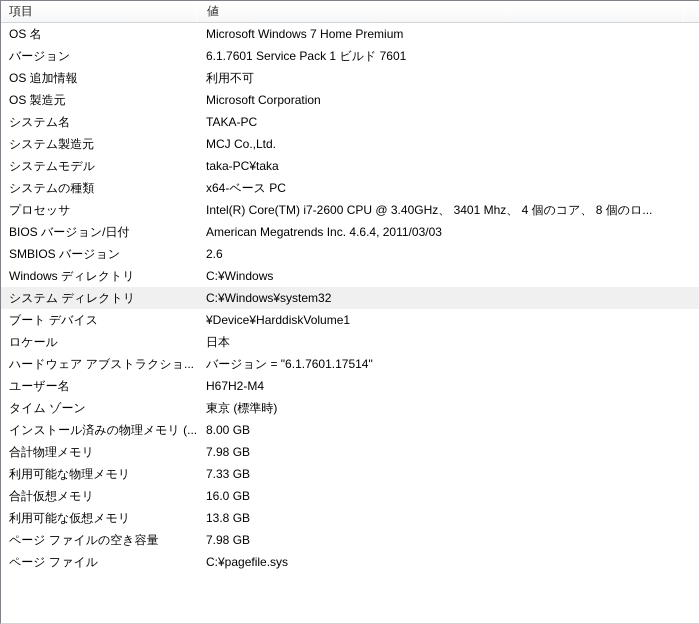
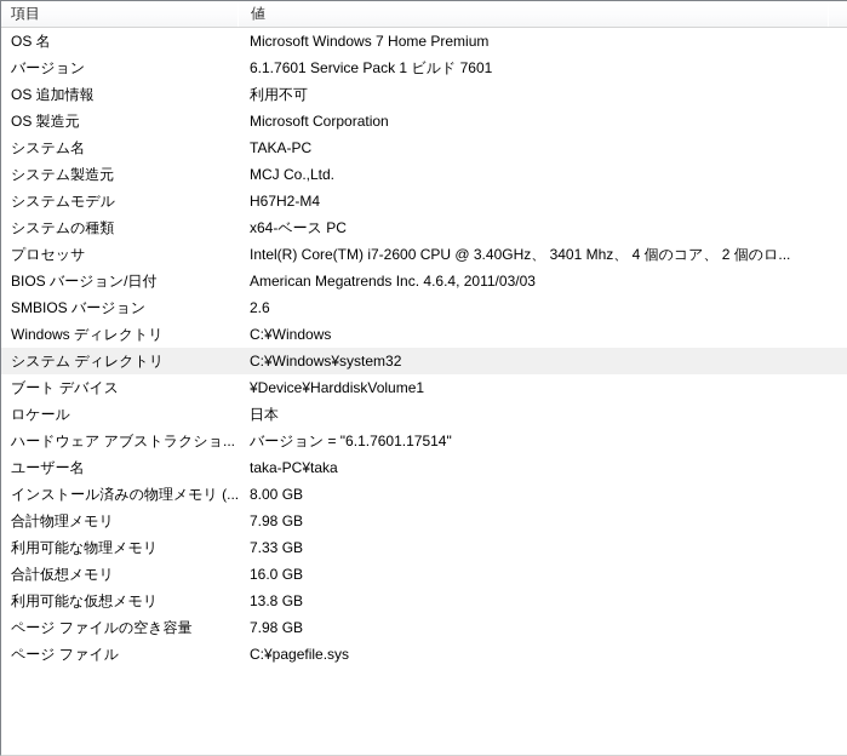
  項目
  値
  OS 名
  Microsoft Windows 7 Home Premium
  バージョン
  6.1.7601 Service Pack 1 ビルド 7601
  OS 追加情報
  利用不可
  OS 製造元
  Microsoft Corporation
  システム名
  TAKA-PC
  システム製造元
  MCJ Co.,Ltd.
  システムモデル
- taka-PC¥taka
+ H67H2-M4
  システムの種類
  x64-ベース PC
  プロセッサ
- Intel(R) Core(TM) i7-2600 CPU @ 3.40GHz、 3401 Mhz、 4 個のコア、 8 個のロ...
+ Intel(R) Core(TM) i7-2600 CPU @ 3.40GHz、 3401 Mhz、 4 個のコア、 2 個のロ...
  BIOS バージョン/日付
  American Megatrends Inc. 4.6.4, 2011/03/03
  SMBIOS バージョン
  2.6
  Windows ディレクトリ
  C:¥Windows
  システム ディレクトリ
  C:¥Windows¥system32
  ブート デバイス
  ¥Device¥HarddiskVolume1
  ロケール
  日本
  ハードウェア アブストラクショ...
  バージョン = "6.1.7601.17514"
  ユーザー名
- H67H2-M4
+ taka-PC¥taka
- タイム ゾーン
- 東京 (標準時)
  インストール済みの物理メモリ (...
  8.00 GB
  合計物理メモリ
  7.98 GB
  利用可能な物理メモリ
  7.33 GB
  合計仮想メモリ
  16.0 GB
  利用可能な仮想メモリ
  13.8 GB
  ページ ファイルの空き容量
  7.98 GB
  ページ ファイル
  C:¥pagefile.sys
